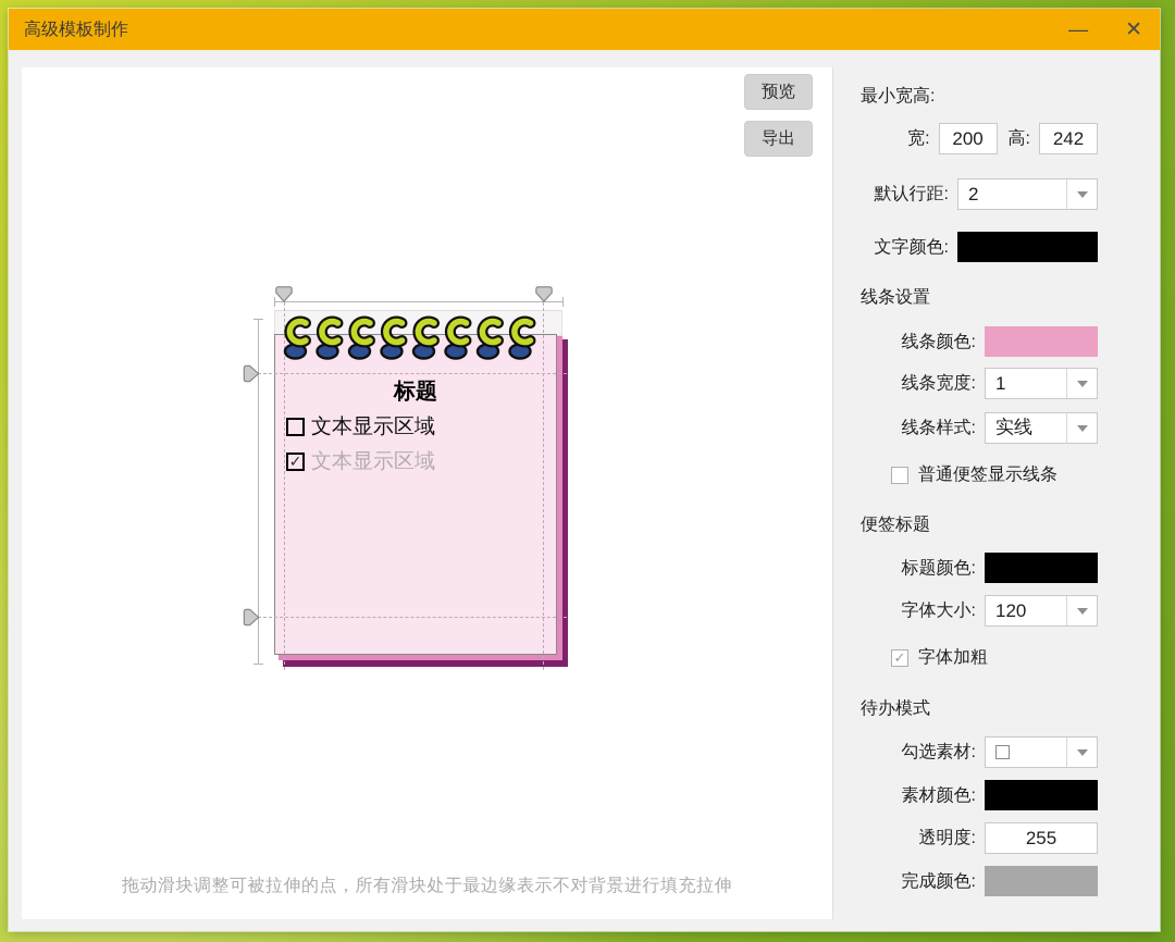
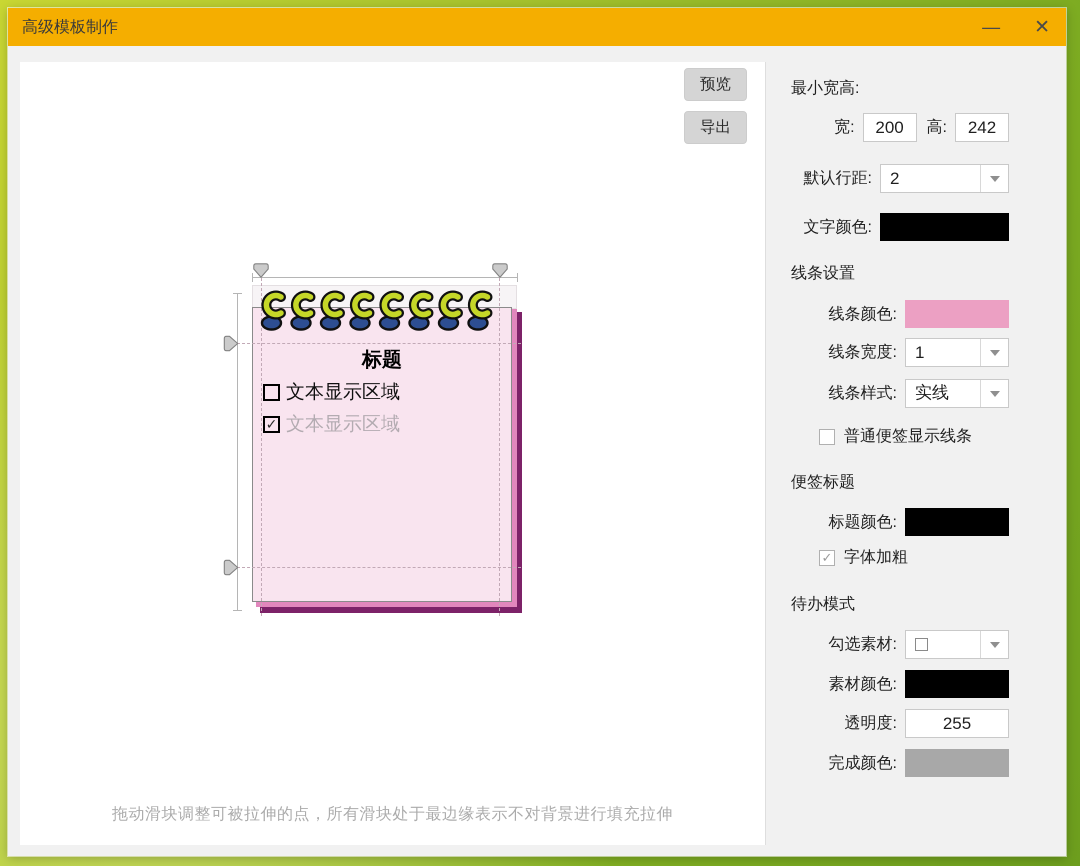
  高级模板制作
  —
  ✕
  预览
  导出
  标题
  文本显示区域
  ✓
  文本显示区域
  拖动滑块调整可被拉伸的点，所有滑块处于最边缘表示不对背景进行填充拉伸
  最小宽高:
  宽:
  200
  高:
  242
  默认行距:
  2
  文字颜色:
  线条设置
  线条颜色:
  线条宽度:
  1
  线条样式:
  实线
  普通便签显示线条
  便签标题
  标题颜色:
- 字体大小:
- 120
  ✓
  字体加粗
  待办模式
  勾选素材:
  素材颜色:
  透明度:
  255
  完成颜色:
